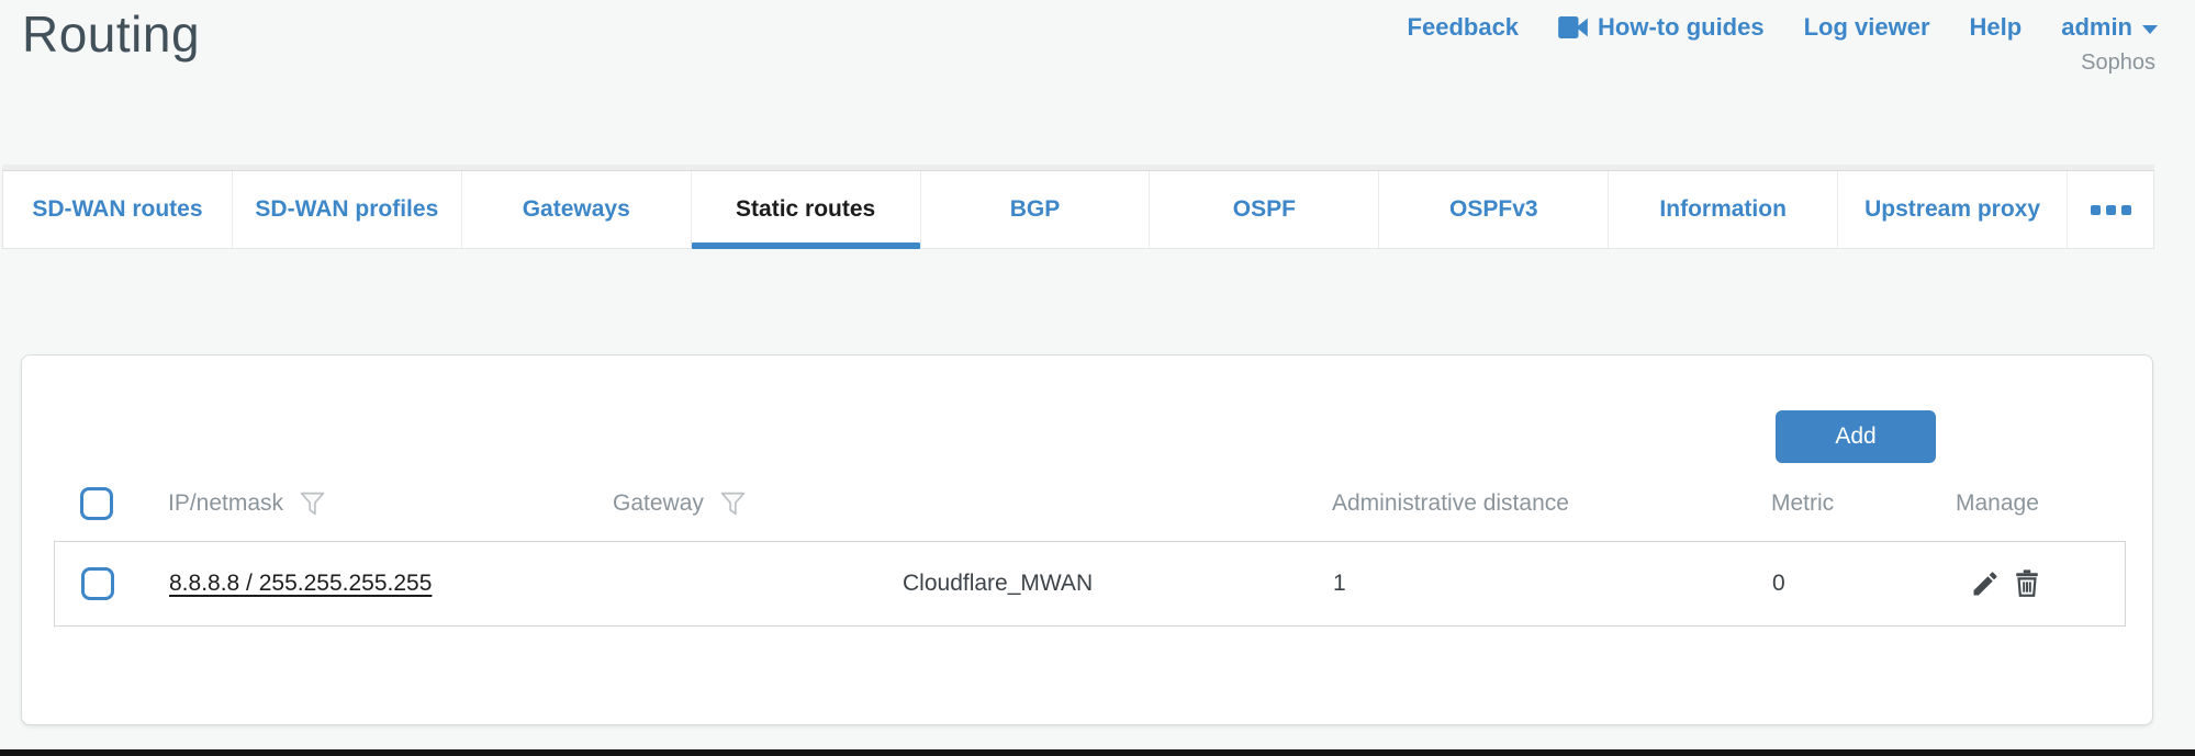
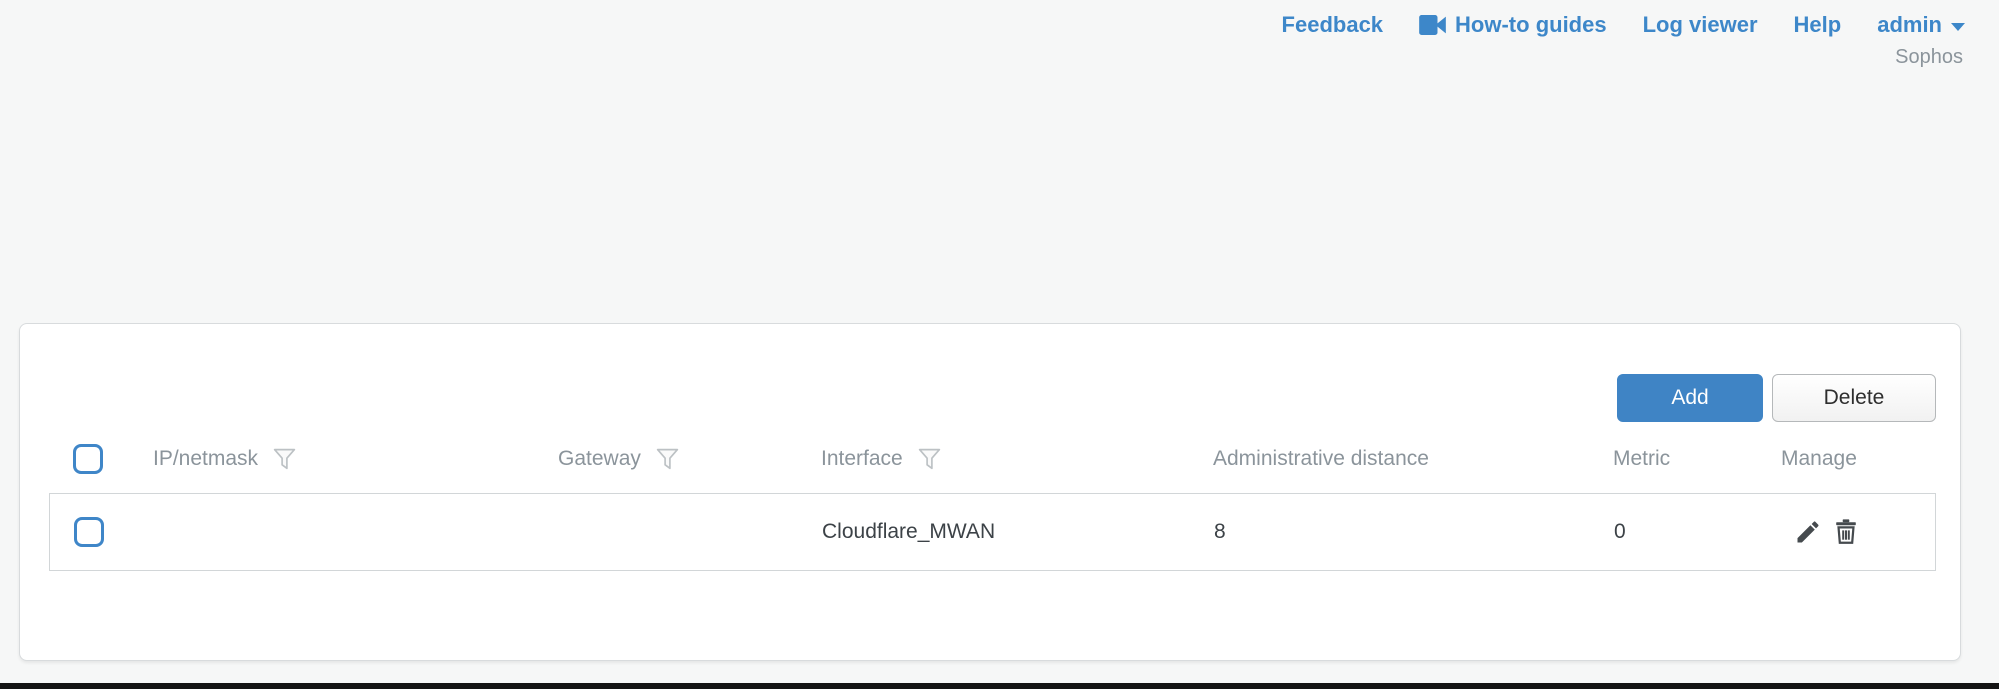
- Routing
  Feedback
  How-to guides
  Log viewer
  Help
  admin
  Sophos
- SD-WAN routes
- SD-WAN profiles
- Gateways
- Static routes
- BGP
- OSPF
- OSPFv3
- Information
- Upstream proxy
  Add
+ Delete
  IP/netmask
  Gateway
+ Interface
  Administrative distance
  Metric
  Manage
- 8.8.8.8 / 255.255.255.255
  Cloudflare_MWAN
- 1
+ 8
  0
